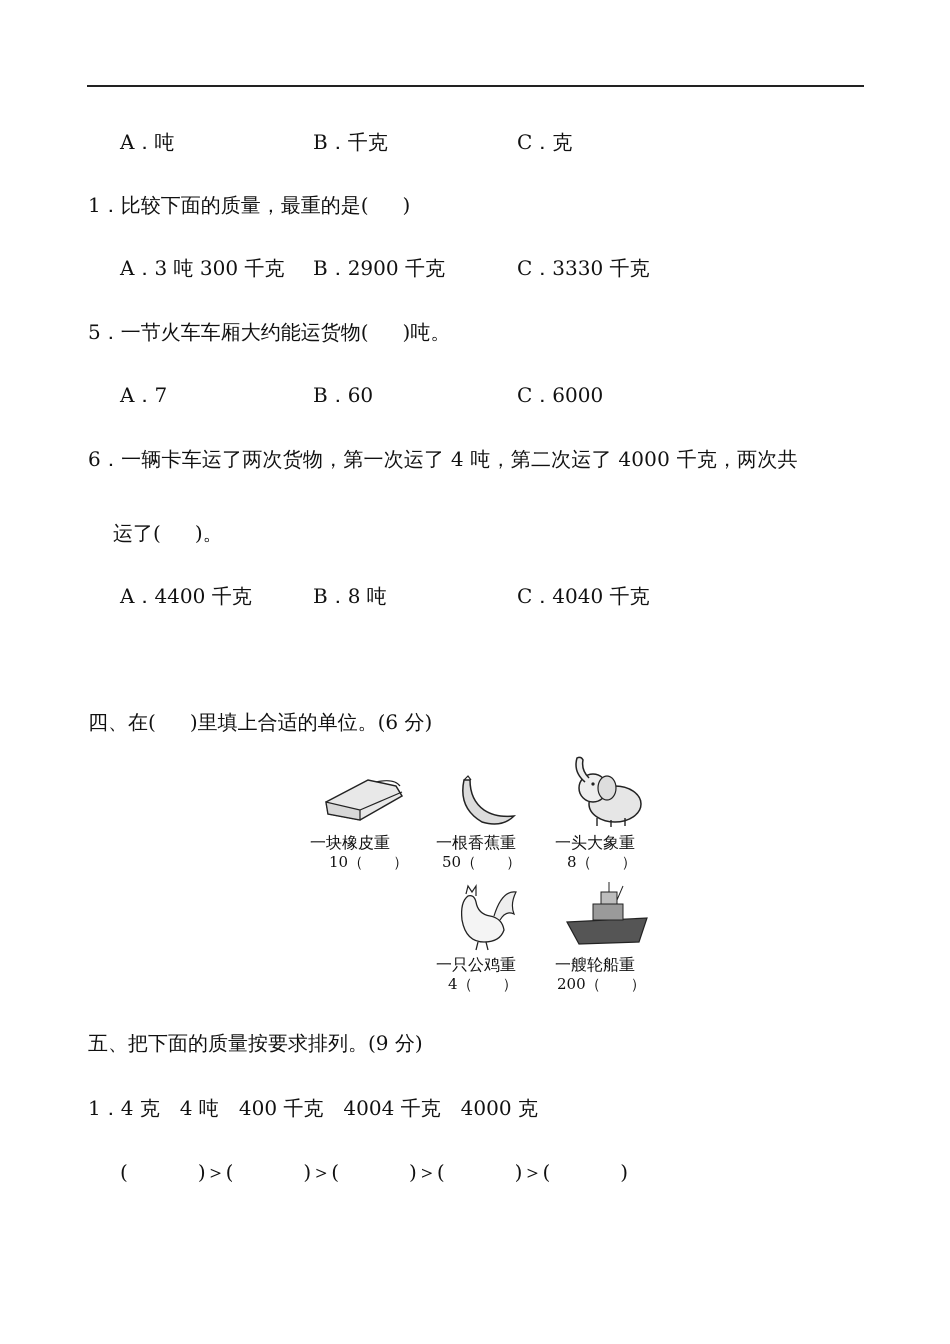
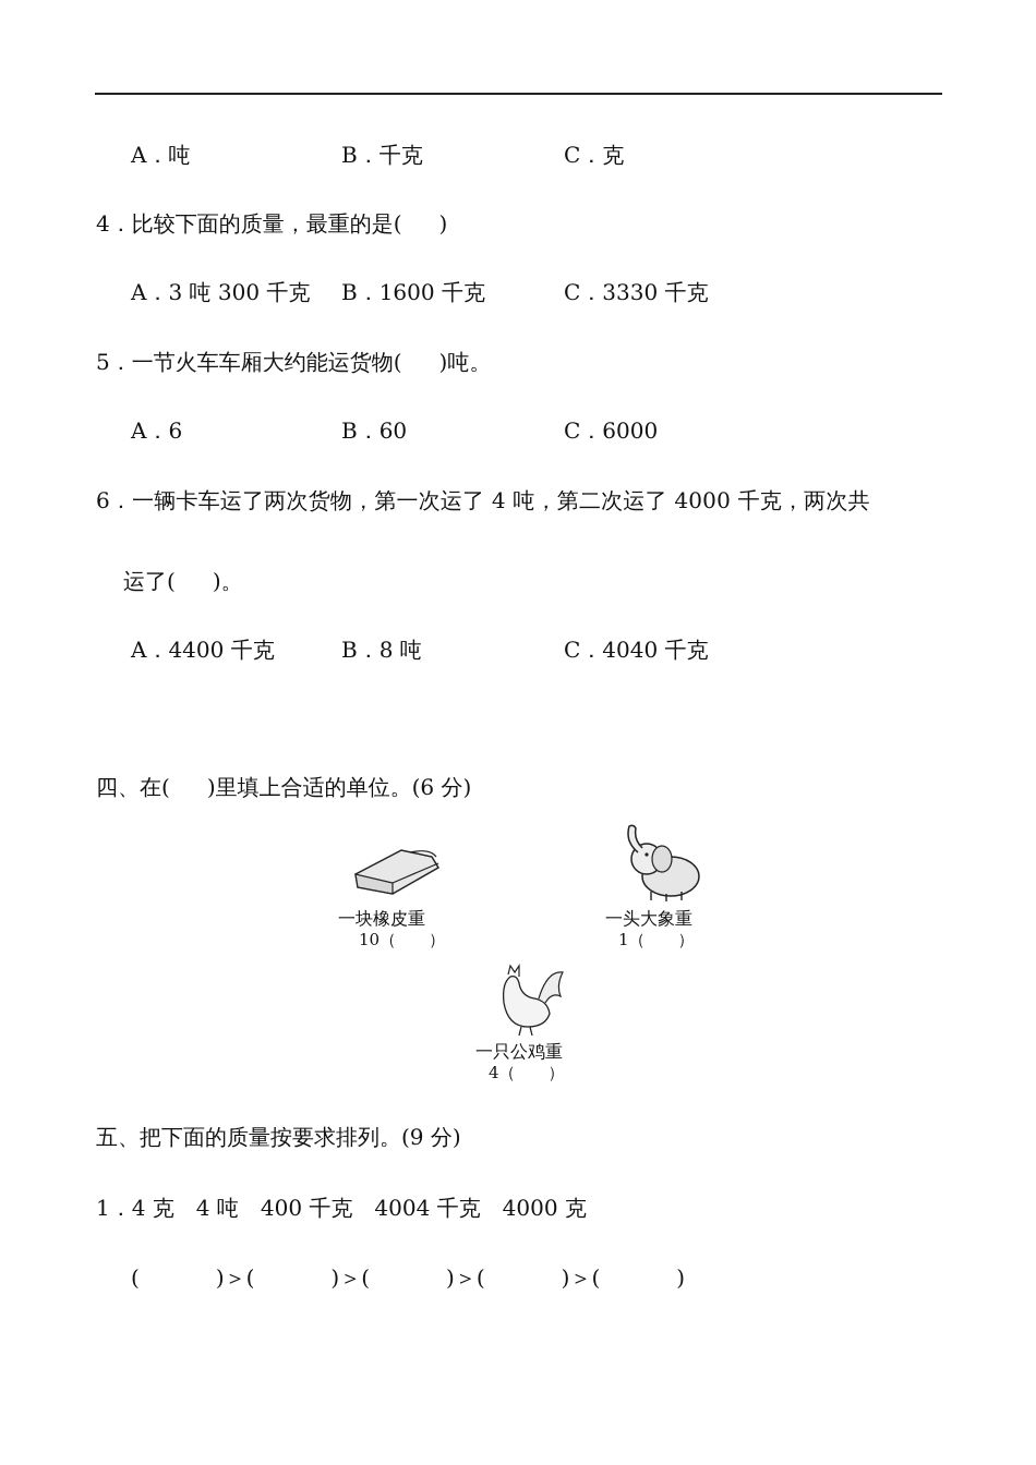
  A．吨
  B．千克
  C．克
- 1．比较下面的质量，最重的是( )
+ 4．比较下面的质量，最重的是( )
  A．3 吨 300 千克
- B．2900 千克
+ B．1600 千克
  C．3330 千克
  5．一节火车车厢大约能运货物( )吨。
- A．7
+ A．6
  B．60
  C．6000
  6．一辆卡车运了两次货物，第一次运了 4 吨，第二次运了 4000 千克，两次共
  运了( )。
  A．4400 千克
  B．8 吨
  C．4040 千克
  四、在( )里填上合适的单位。(6 分)
  一块橡皮重
  10（ ）
- 一根香蕉重
- 50（ ）
  一头大象重
- 8（ ）
+ 1（ ）
  一只公鸡重
  4（ ）
- 一艘轮船重
- 200（ ）
  五、把下面的质量按要求排列。(9 分)
  1．4 克 4 吨 400 千克 4004 千克 4000 克
  ( )＞( )＞( )＞( )＞( )
